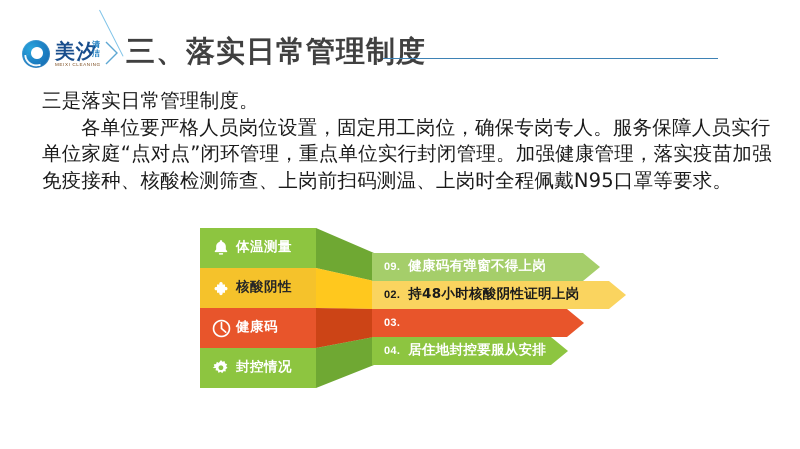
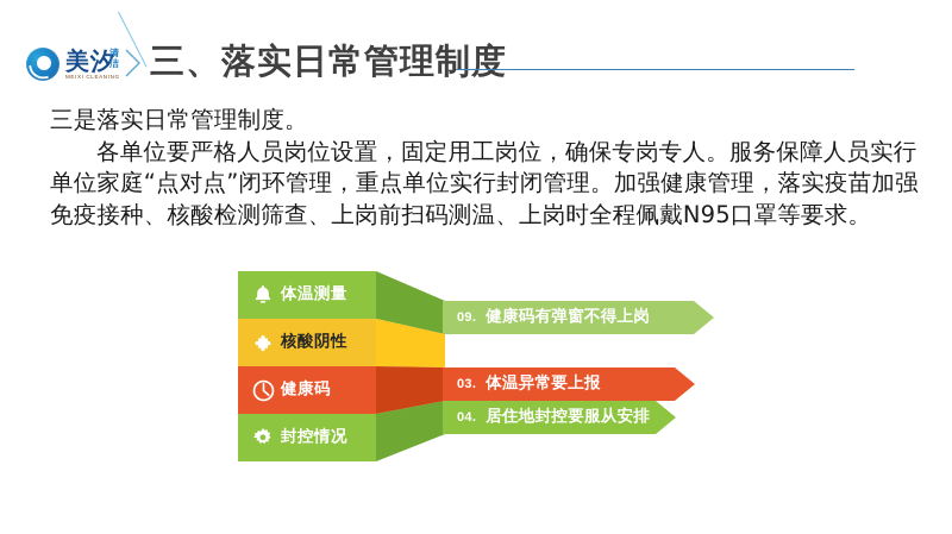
  美汐
  清洁
  三、落实日常管理制度
  三是落实日常管理制度。
  各单位要严格人员岗位设置，固定用工岗位，确保专岗专人。服务保障人员实行单位家庭“点对点”闭环管理，重点单位实行封闭管理。加强健康管理，落实疫苗加强免疫接种、核酸检测筛查、上岗前扫码测温、上岗时全程佩戴N95口罩等要求。
  体温测量
  核酸阴性
  健康码
  封控情况
  09.
  健康码有弹窗不得上岗
- 02.
- 持48小时核酸阴性证明上岗
  03.
+ 体温异常要上报
  04.
  居住地封控要服从安排
